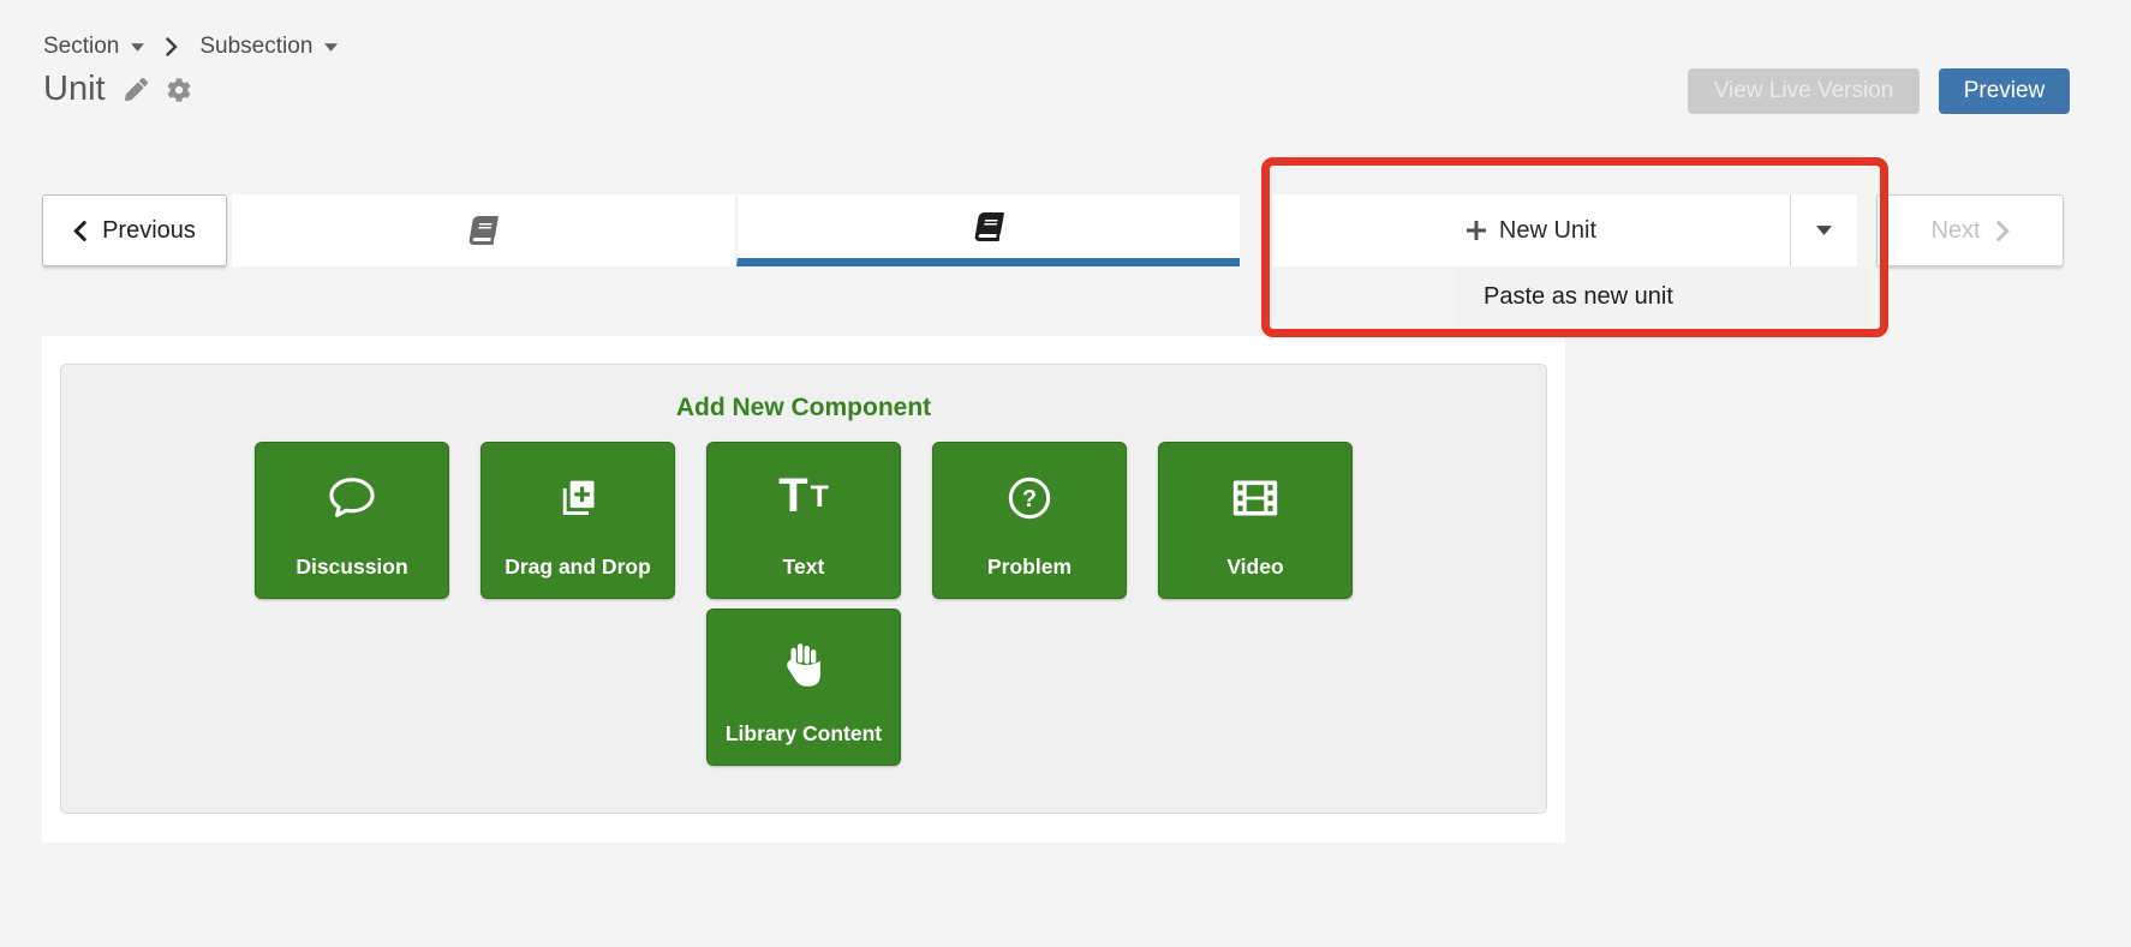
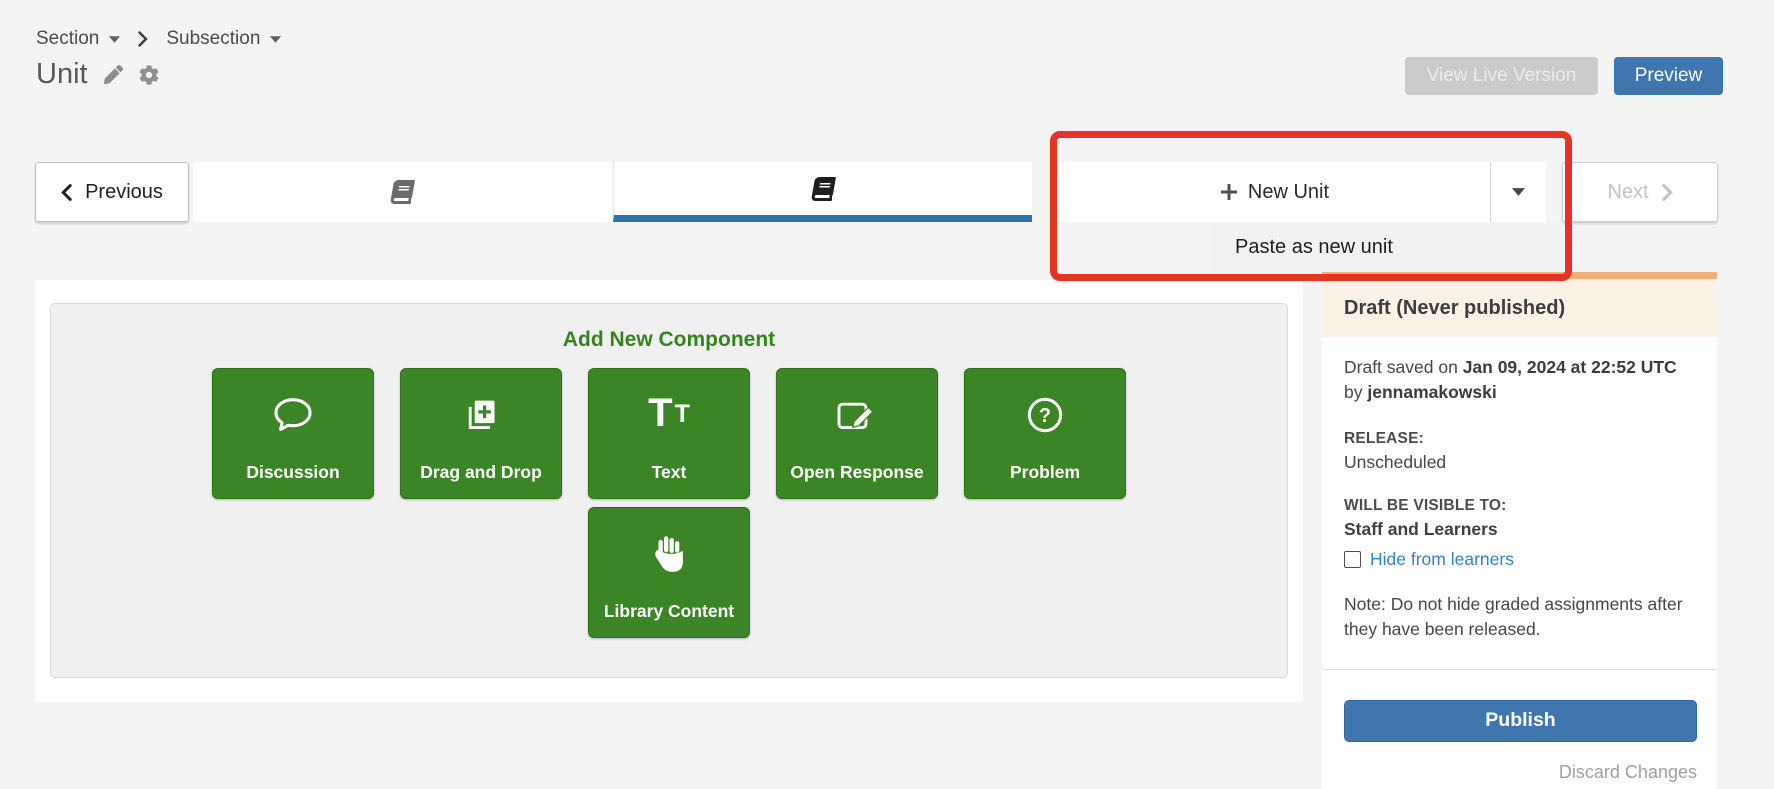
  Section
  Subsection
  Unit
  View Live Version
  Preview
  Previous
  New Unit
  Next
  Paste as new unit
  Add New Component
  Discussion
  Drag and Drop
  T
  T
  Text
+ Open Response
  ?
  Problem
- Video
  Library Content
+ Draft (Never published)
+ Draft saved on Jan 09, 2024 at 22:52 UTC by jennamakowski
+ RELEASE:
+ Unscheduled
+ WILL BE VISIBLE TO:
+ Staff and Learners
+ Hide from learners
+ Note: Do not hide graded assignments after they have been released.
+ Publish
+ Discard Changes
